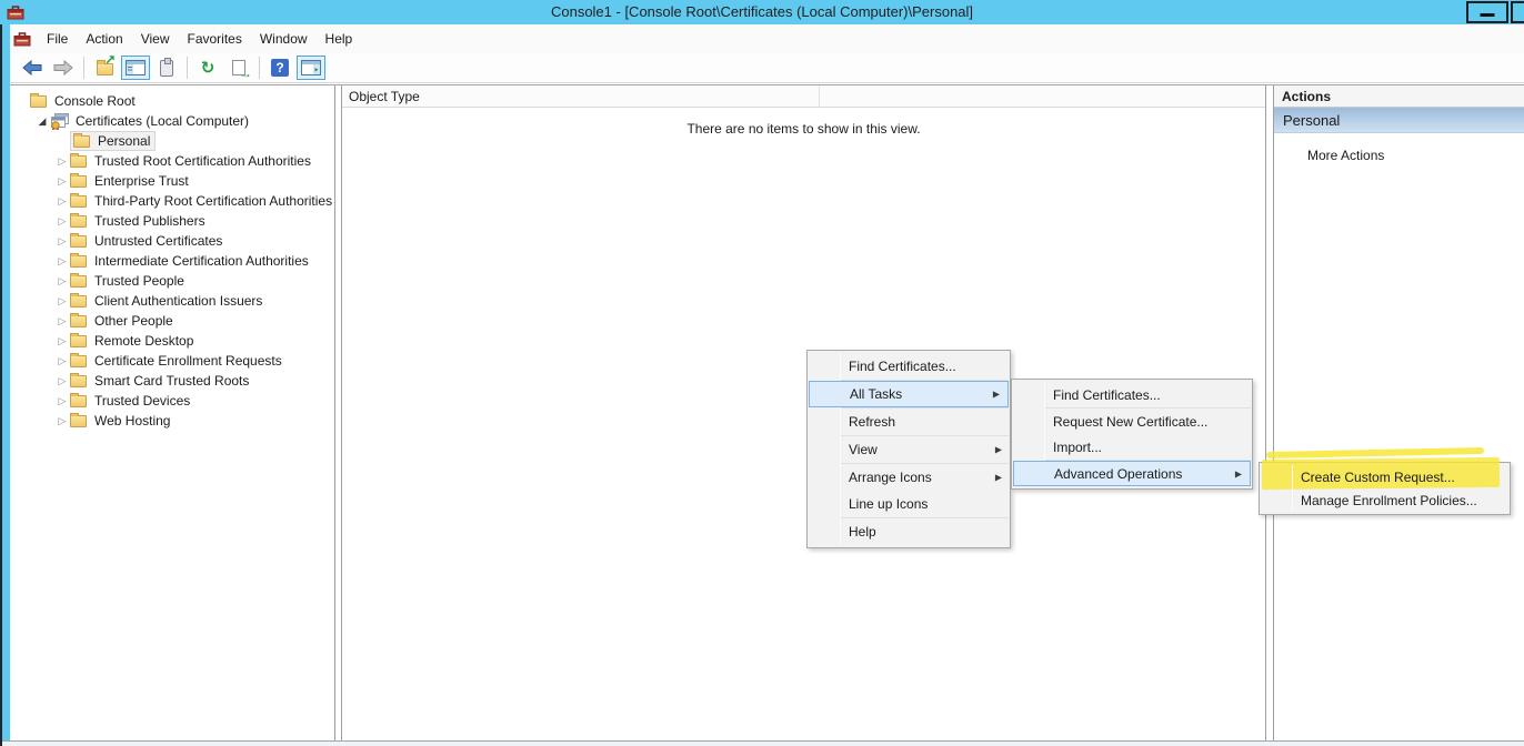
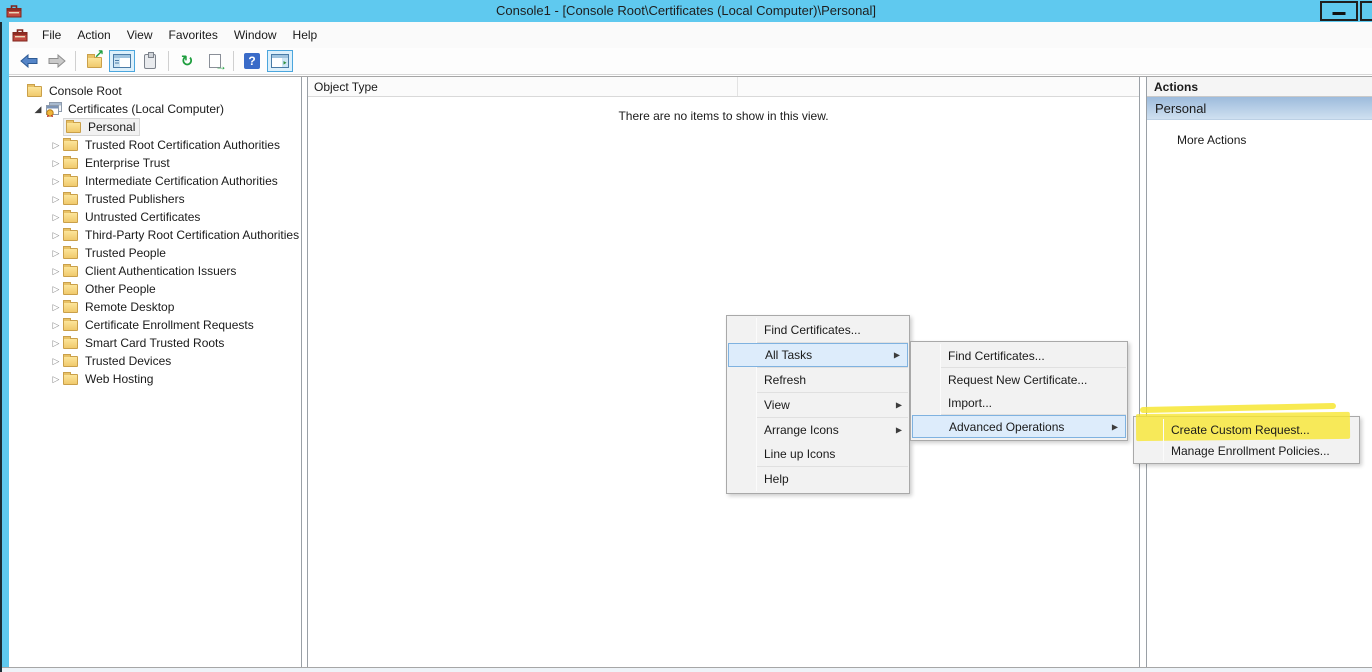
  Console1 - [Console Root\Certificates (Local Computer)\Personal]
  File
  Action
  View
  Favorites
  Window
  Help
  ↗
  ↻
  →
  ?
  Console Root
  ◢
  Certificates (Local Computer)
  Personal
  ▷
  Trusted Root Certification Authorities
  ▷
  Enterprise Trust
  ▷
- Third-Party Root Certification Authorities
+ Intermediate Certification Authorities
  ▷
  Trusted Publishers
  ▷
  Untrusted Certificates
  ▷
- Intermediate Certification Authorities
+ Third-Party Root Certification Authorities
  ▷
  Trusted People
  ▷
  Client Authentication Issuers
  ▷
  Other People
  ▷
  Remote Desktop
  ▷
  Certificate Enrollment Requests
  ▷
  Smart Card Trusted Roots
  ▷
  Trusted Devices
  ▷
  Web Hosting
  Object Type
  There are no items to show in this view.
  Actions
  Personal
  More Actions
  Find Certificates...
  All Tasks
  ▶
  Refresh
  View
  ▶
  Arrange Icons
  ▶
  Line up Icons
  Help
  Find Certificates...
  Request New Certificate...
  Import...
  Advanced Operations
  ▶
  Create Custom Request...
  Manage Enrollment Policies...
